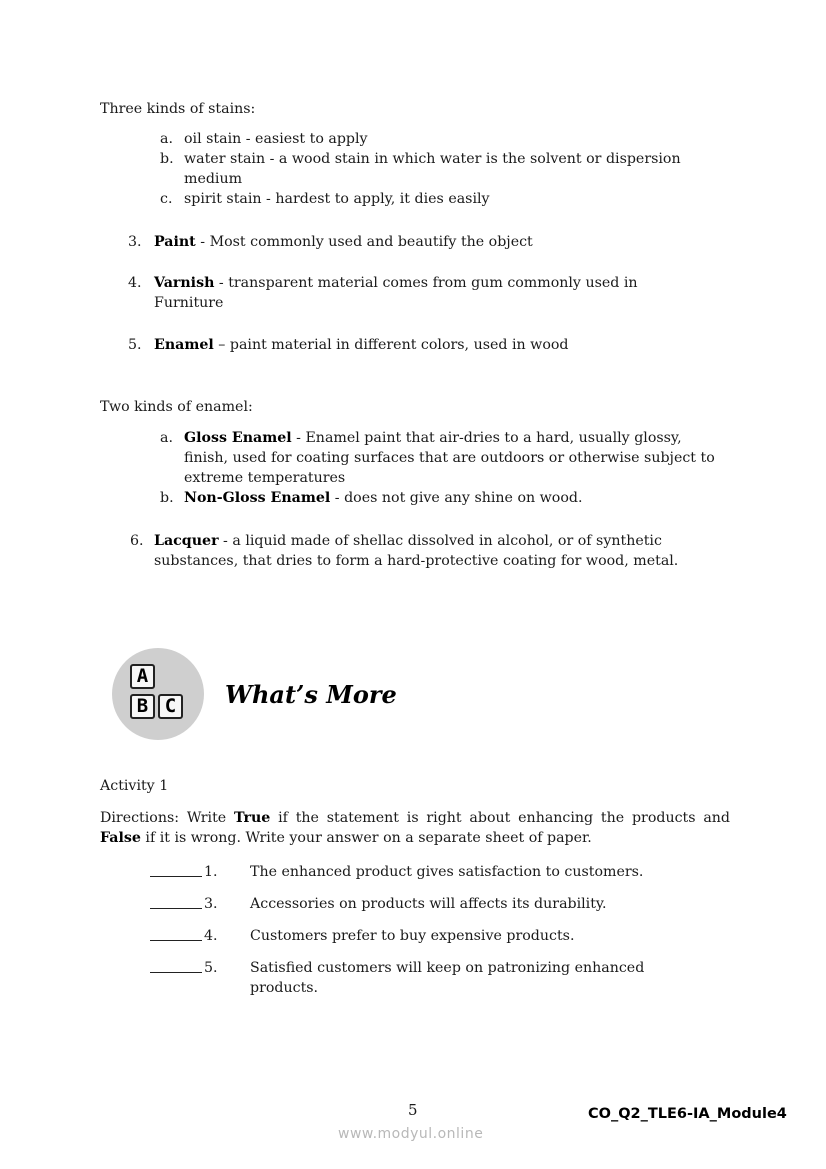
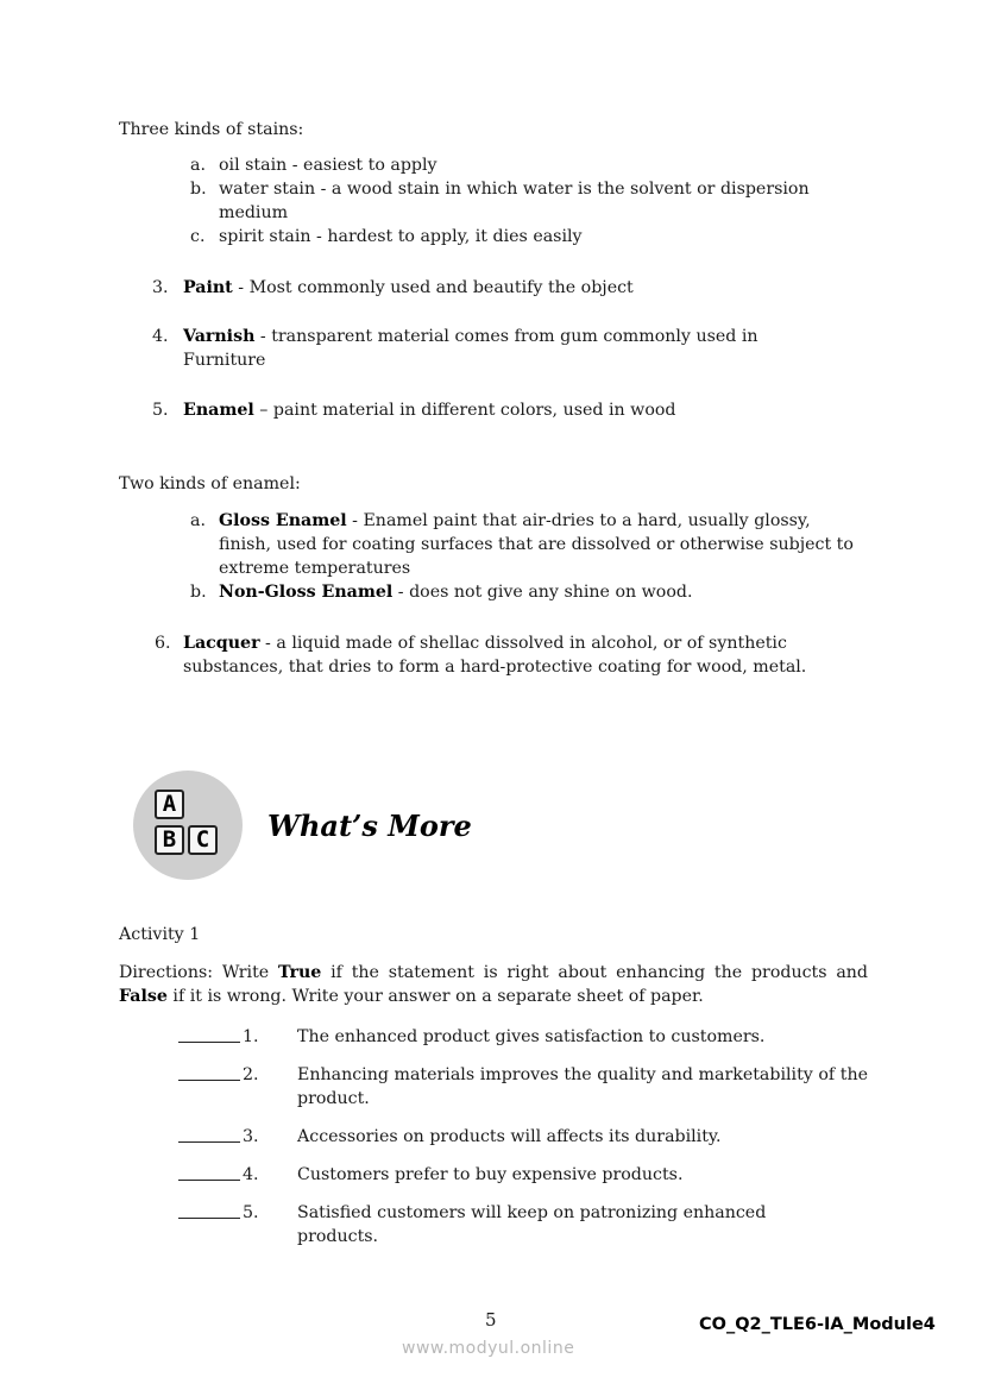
  Three kinds of stains:
  a.
  oil stain - easiest to apply
  b.
  water stain - a wood stain in which water is the solvent or dispersion medium
  c.
  spirit stain - hardest to apply, it dies easily
  3.
  Paint - Most commonly used and beautify the object
  4.
  Varnish - transparent material comes from gum commonly used in Furniture
  5.
  Enamel – paint material in different colors, used in wood
  Two kinds of enamel:
  a.
- Gloss Enamel - Enamel paint that air-dries to a hard, usually glossy, finish, used for coating surfaces that are outdoors or otherwise subject to extreme temperatures
+ Gloss Enamel - Enamel paint that air-dries to a hard, usually glossy, finish, used for coating surfaces that are dissolved or otherwise subject to extreme temperatures
  b.
  Non-Gloss Enamel - does not give any shine on wood.
  6.
  Lacquer - a liquid made of shellac dissolved in alcohol, or of synthetic substances, that dries to form a hard-protective coating for wood, metal.
  A
  B
  C
  What’s More
  Activity 1
  Directions: Write True if the statement is right about enhancing the products and False if it is wrong. Write your answer on a separate sheet of paper.
  1.
  The enhanced product gives satisfaction to customers.
+ 2.
+ Enhancing materials improves the quality and marketability of the product.
  3.
  Accessories on products will affects its durability.
  4.
  Customers prefer to buy expensive products.
  5.
  Satisfied customers will keep on patronizing enhanced products.
  5
  CO_Q2_TLE6-IA_Module4
  www.modyul.online
